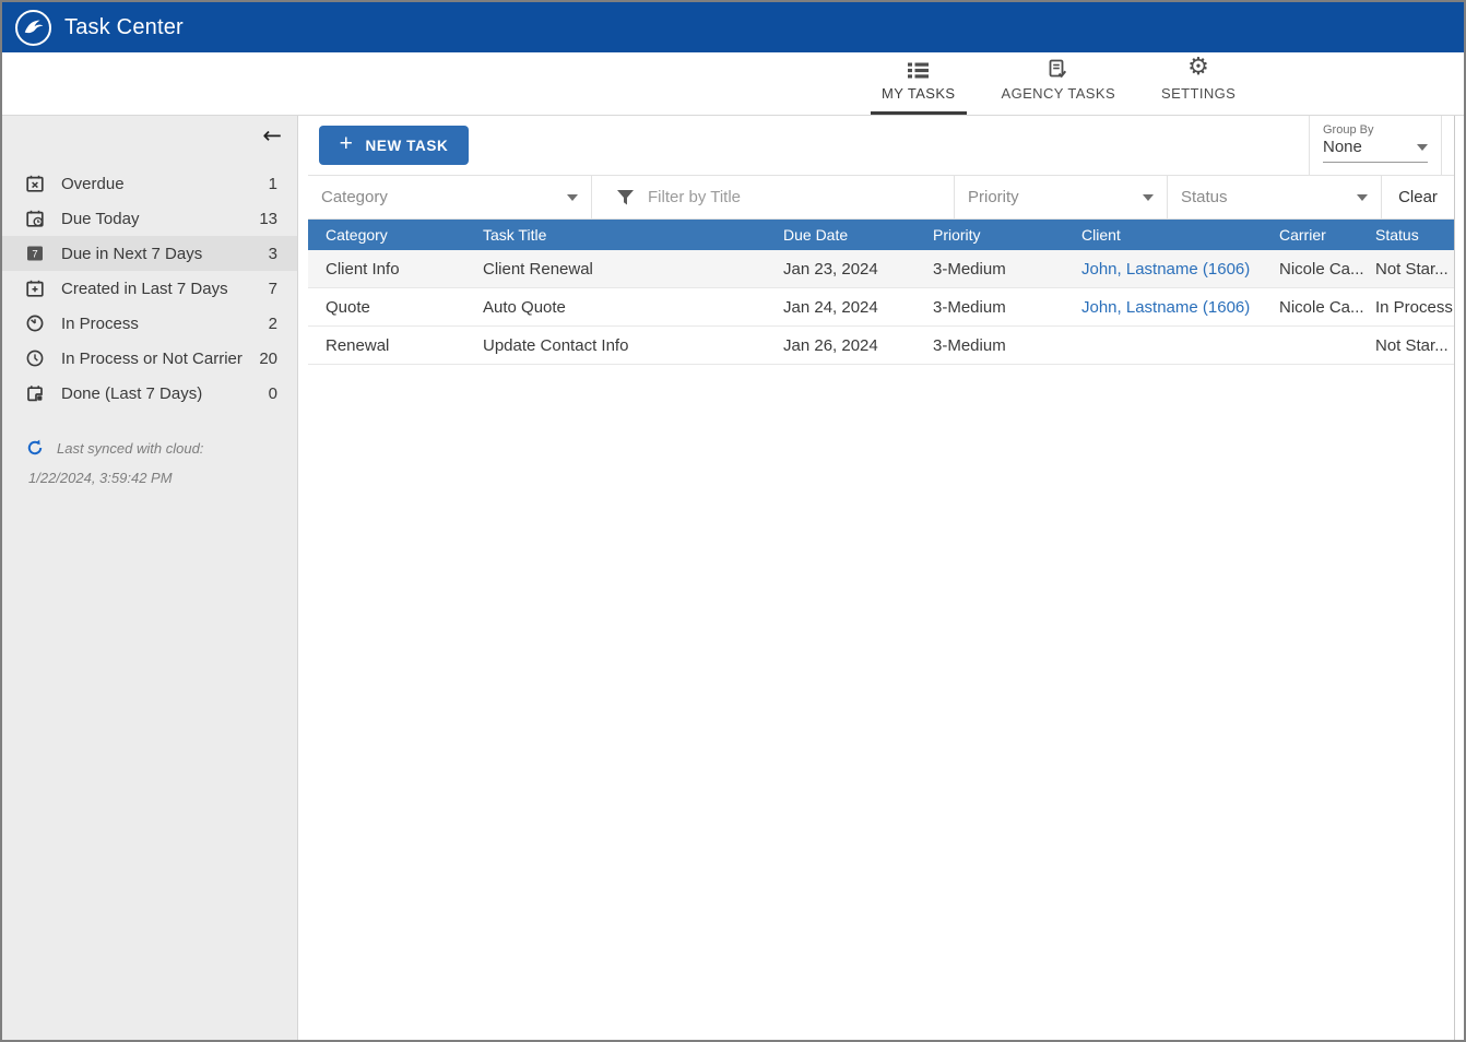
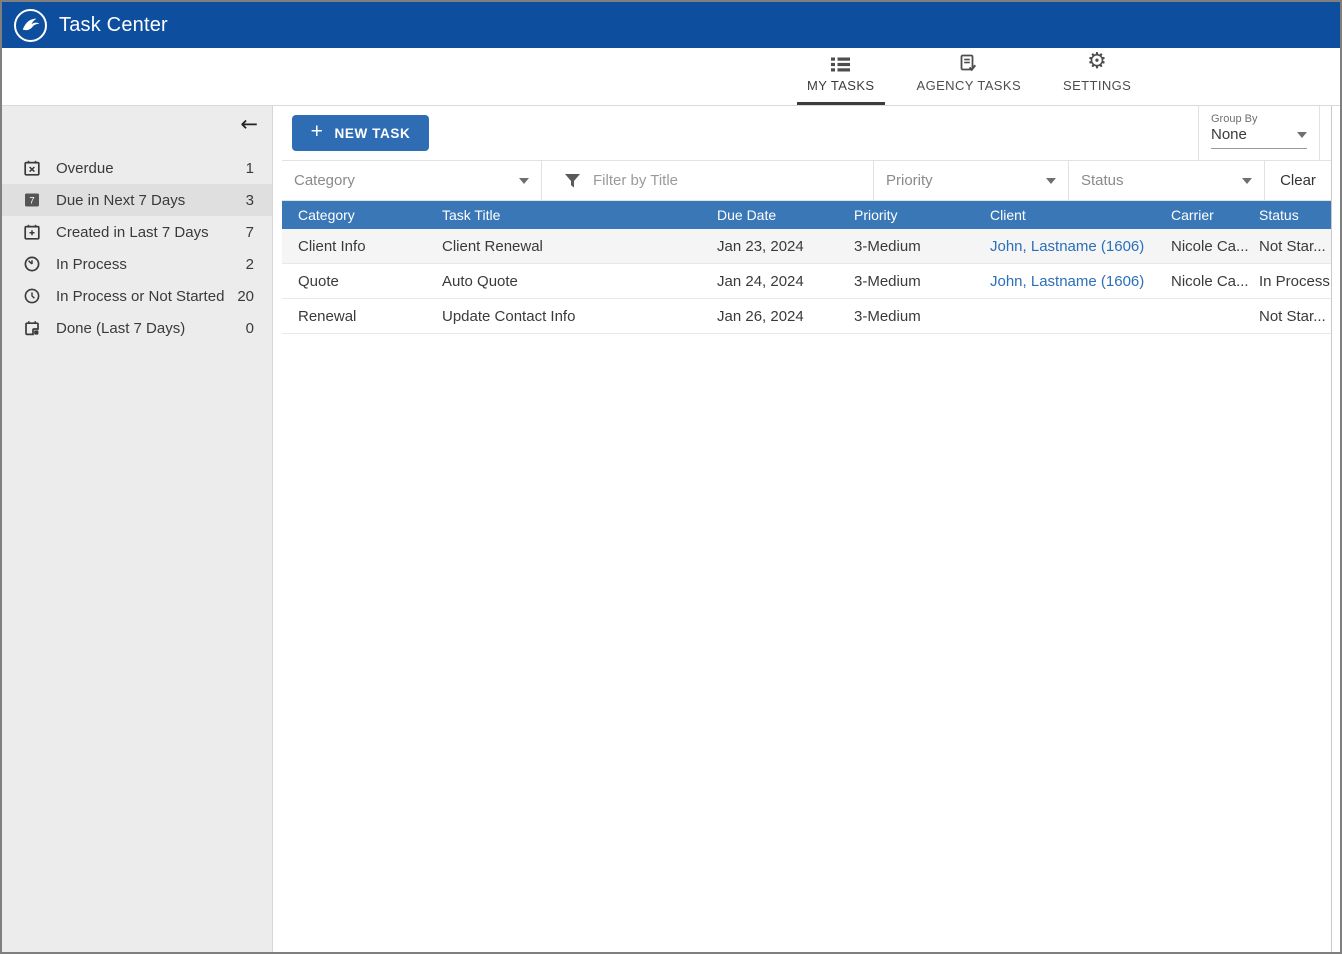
  Task Center
  MY TASKS
  AGENCY TASKS
  ⚙
  SETTINGS
  ←
  Overdue
  1
- Due Today
- 13
  7
  Due in Next 7 Days
  3
  Created in Last 7 Days
  7
  In Process
  2
- In Process or Not Carrier
+ In Process or Not Started
  20
  Done (Last 7 Days)
  0
- Last synced with cloud:
- 1/22/2024, 3:59:42 PM
  +
  NEW TASK
  Group By
  None
  Category
  Filter by Title
  Priority
  Status
  Clear
  Category
  Task Title
  Due Date
  Priority
  Client
  Carrier
  Status
  Client Info
  Client Renewal
  Jan 23, 2024
  3-Medium
  John, Lastname (1606)
  Nicole Ca...
  Not Star...
  Quote
  Auto Quote
  Jan 24, 2024
  3-Medium
  John, Lastname (1606)
  Nicole Ca...
  In Process
  Renewal
  Update Contact Info
  Jan 26, 2024
  3-Medium
  Not Star...
